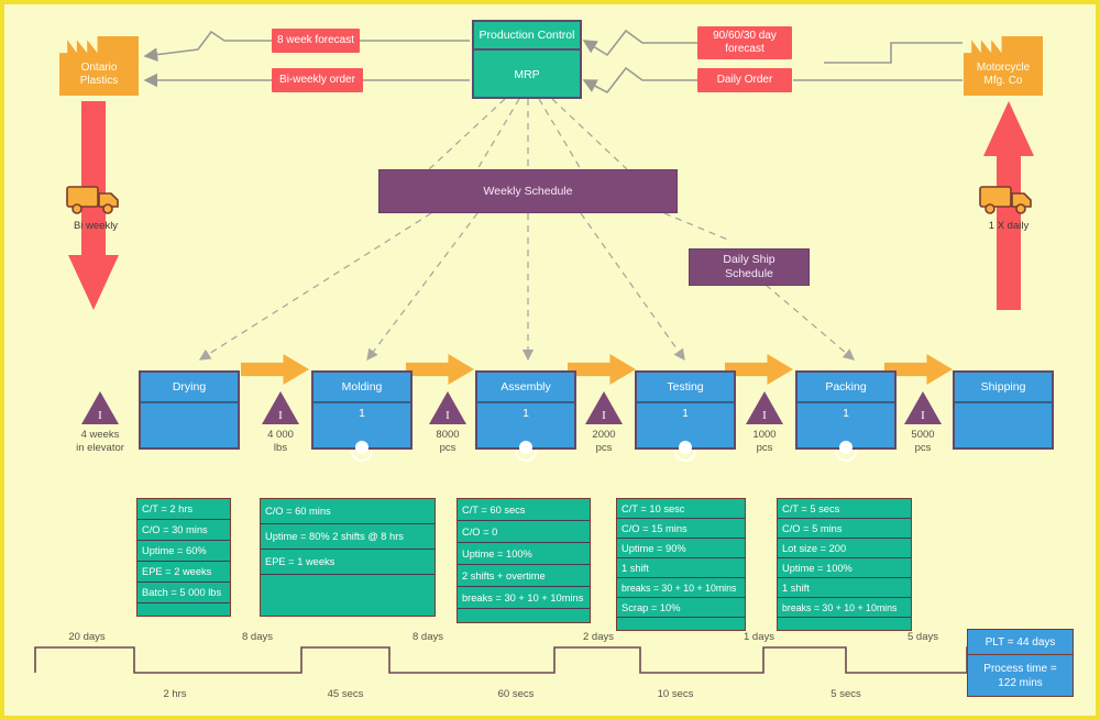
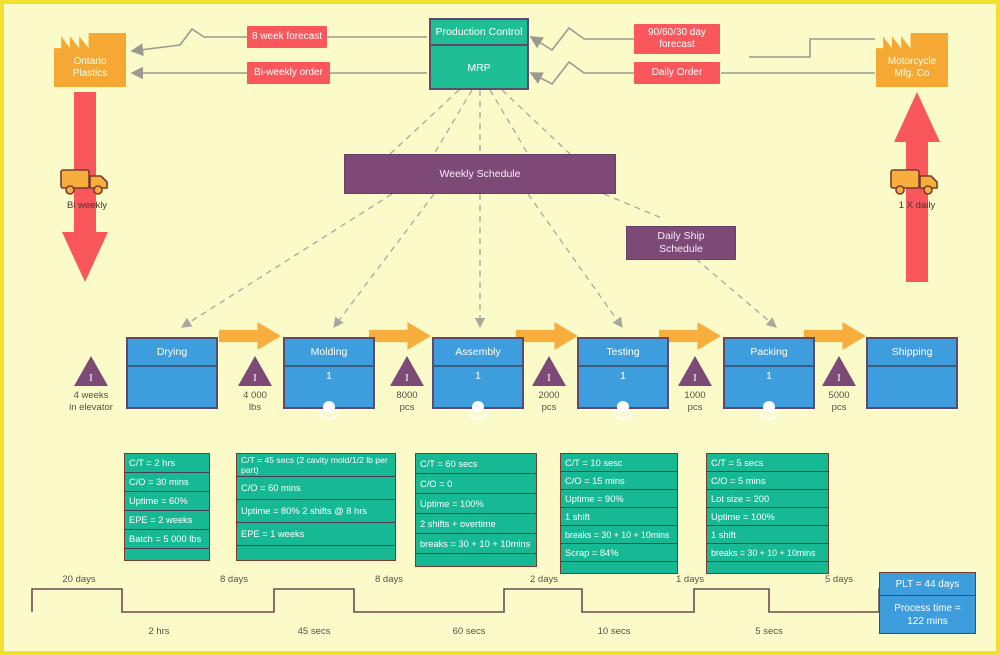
  Ontario
  Plastics
  Motorcycle
  Mfg. Co
  8 week forecast
  Bi-weekly order
  90/60/30 day forecast
  Daily Order
  Production Control
  MRP
  Weekly Schedule
  Daily Ship
  Schedule
  Bi weekly
  1 X daily
  4 weeks
  in elevator
  4 000
  lbs
  8000
  pcs
  2000
  pcs
  1000
  pcs
  5000
  pcs
  Drying
  Molding
  1
  Assembly
  1
  Testing
  1
  Packing
  1
  Shipping
  C/T = 2 hrs
  C/O = 30 mins
  Uptime = 60%
  EPE = 2 weeks
  Batch = 5 000 lbs
+ C/T = 45 secs (2 cavity mold/1/2 lb per part)
  C/O = 60 mins
  Uptime = 80% 2 shifts @ 8 hrs
  EPE = 1 weeks
  C/T = 60 secs
  C/O = 0
  Uptime = 100%
  2 shifts + overtime
  breaks = 30 + 10 + 10mins
  C/T = 10 sesc
  C/O = 15 mins
  Uptime = 90%
  1 shift
  breaks = 30 + 10 + 10mins
- Scrap = 10%
+ Scrap = 84%
  C/T = 5 secs
  C/O = 5 mins
  Lot size = 200
  Uptime = 100%
  1 shift
  breaks = 30 + 10 + 10mins
  20 days
  8 days
  8 days
  2 days
  1 days
  5 days
  2 hrs
  45 secs
  60 secs
  10 secs
  5 secs
  PLT = 44 days
  Process time =
  122 mins
